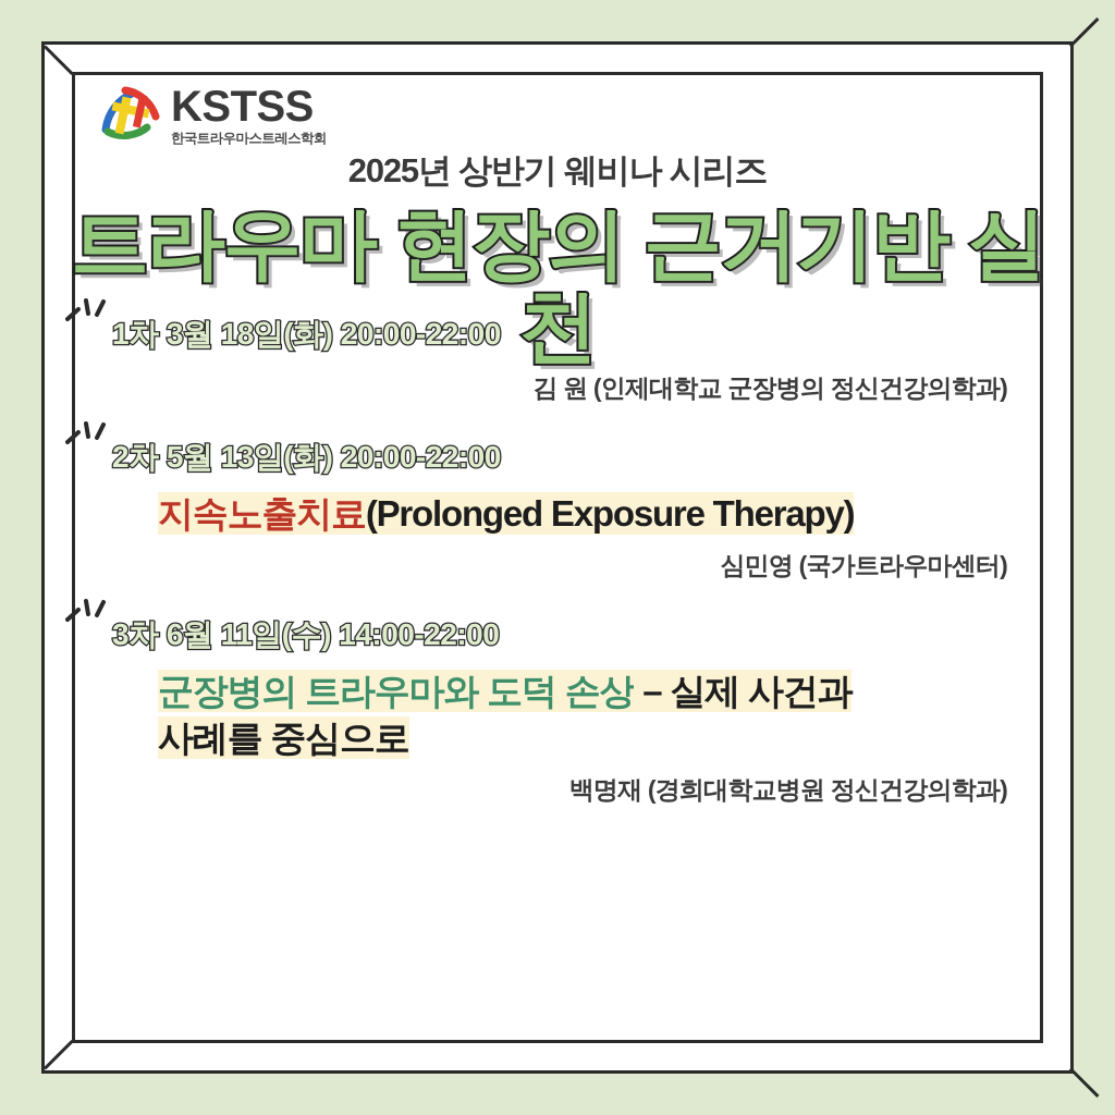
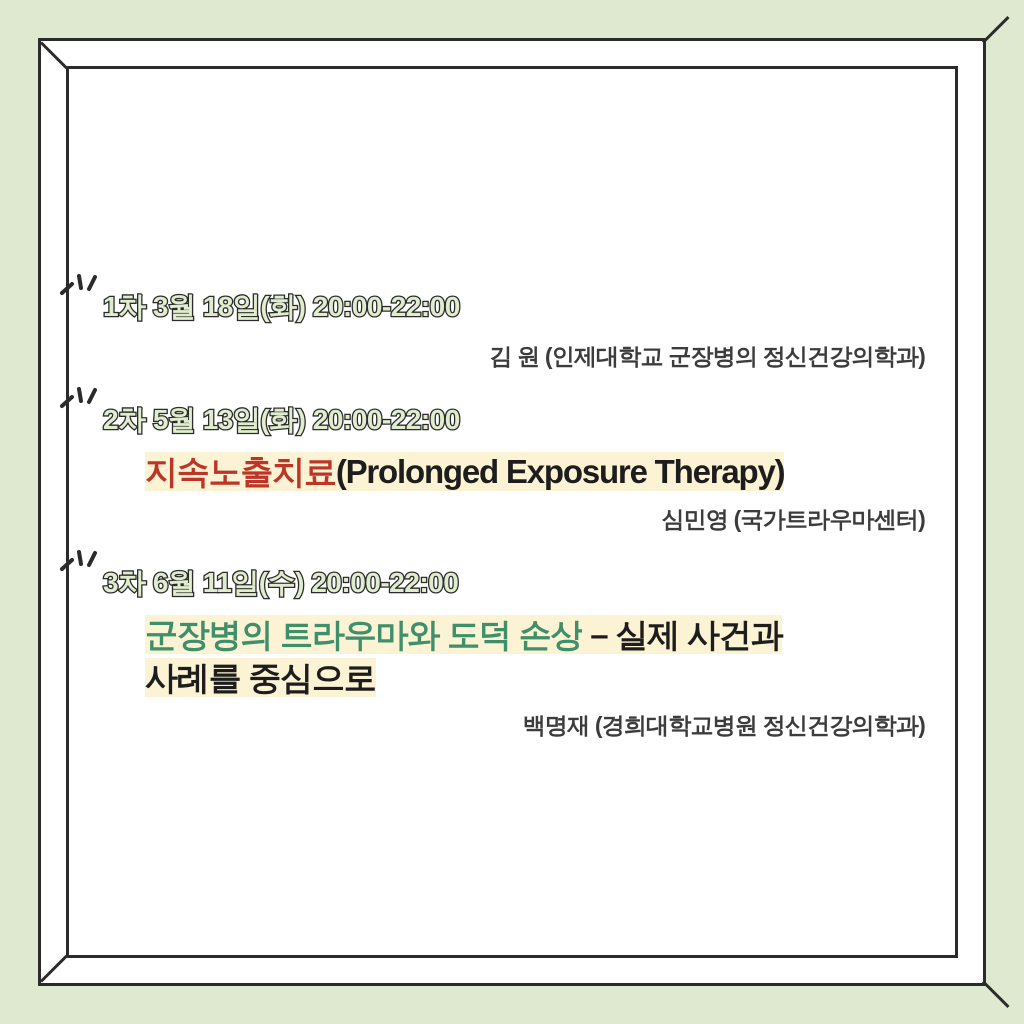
- KSTSS
- 한국트라우마스트레스학회
- 2025년 상반기 웨비나 시리즈
- 트라우마 현장의 근거기반 실천
  1차 3월 18일(화) 20:00-22:00
  김 원 (인제대학교 군장병의 정신건강의학과)
  2차 5월 13일(화) 20:00-22:00
  지속노출치료(Prolonged Exposure Therapy)
  심민영 (국가트라우마센터)
- 3차 6월 11일(수) 14:00-22:00
+ 3차 6월 11일(수) 20:00-22:00
  군장병의 트라우마와 도덕 손상 – 실제 사건과
  사례를 중심으로
  백명재 (경희대학교병원 정신건강의학과)
